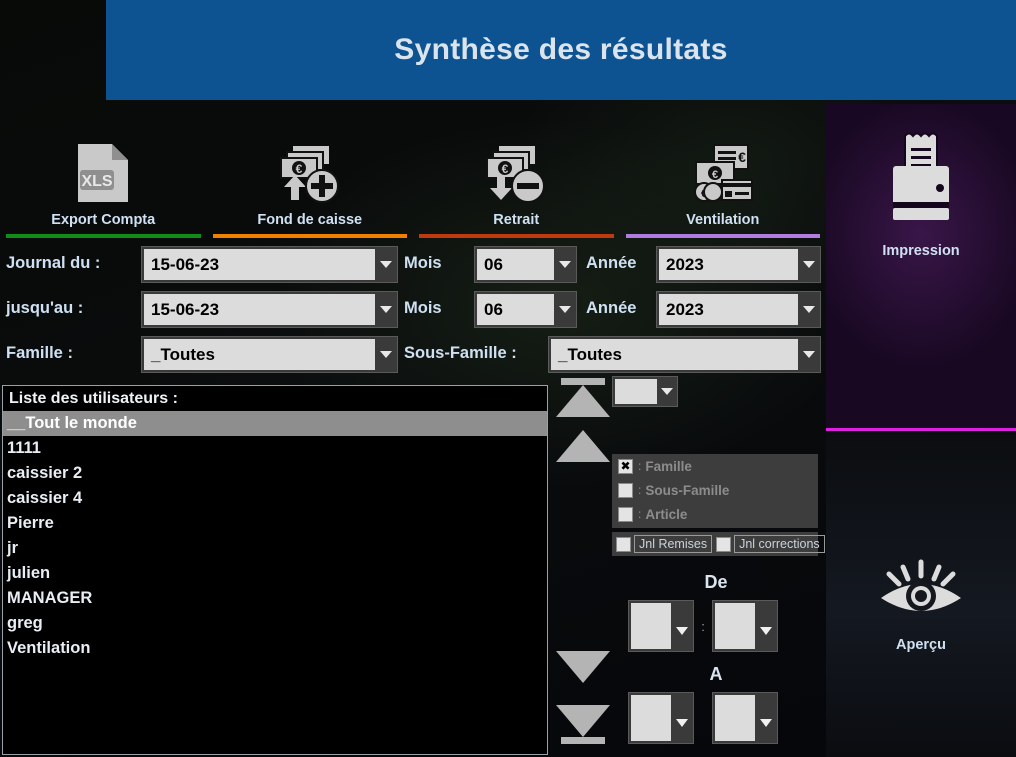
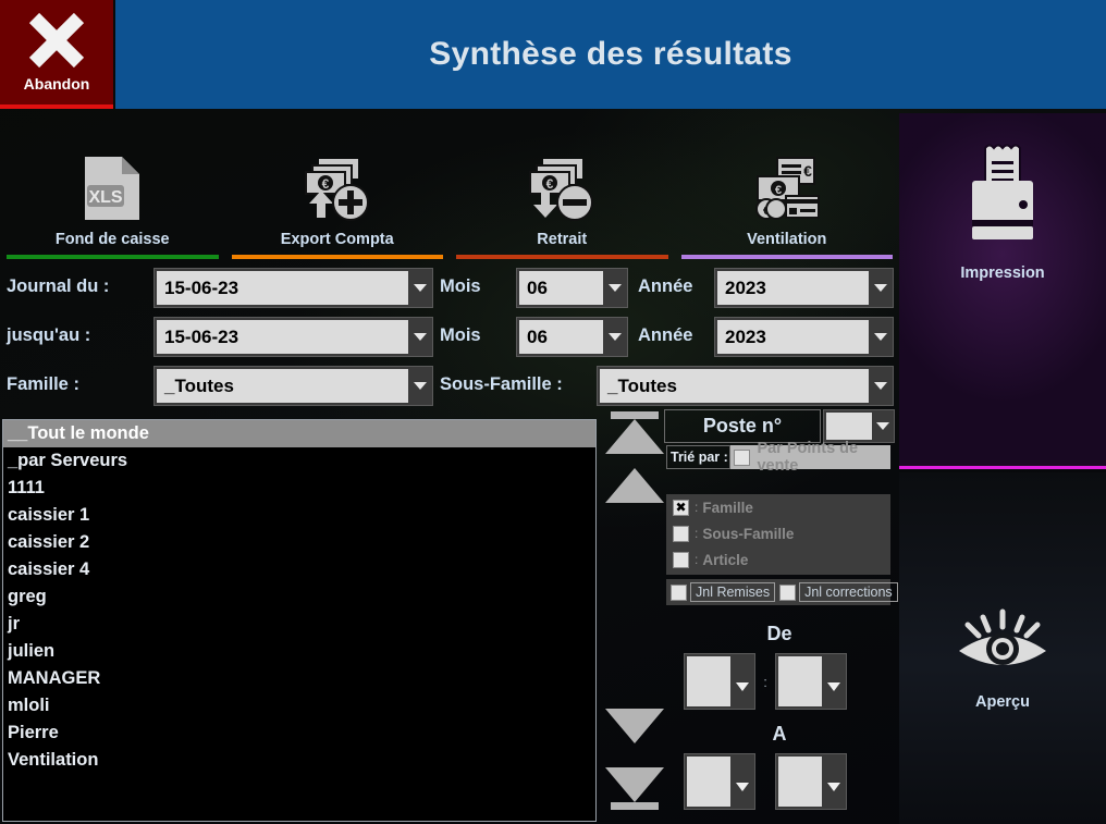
+ Abandon
  Synthèse des résultats
  XLS
- Export Compta
+ Fond de caisse
  €
- Fond de caisse
+ Export Compta
  €
  Retrait
  €
  €
  Ventilation
  Journal du :
  15-06-23
  Mois
  06
  Année
  2023
  jusqu'au :
  15-06-23
  Mois
  06
  Année
  2023
  Famille :
  _Toutes
  Sous-Famille :
  _Toutes
- Liste des utilisateurs :
  __Tout le monde
+ _par Serveurs
  1111
+ caissier 1
  caissier 2
  caissier 4
- Pierre
+ greg
  jr
  julien
  MANAGER
+ mloli
- greg
+ Pierre
  Ventilation
+ Poste n°
+ Trié par :
+ Par Points de vente
  :
  Famille
  :
  Sous-Famille
  :
  Article
  Jnl Remises
  Jnl corrections
  De
  :
  A
  Impression
  Aperçu
